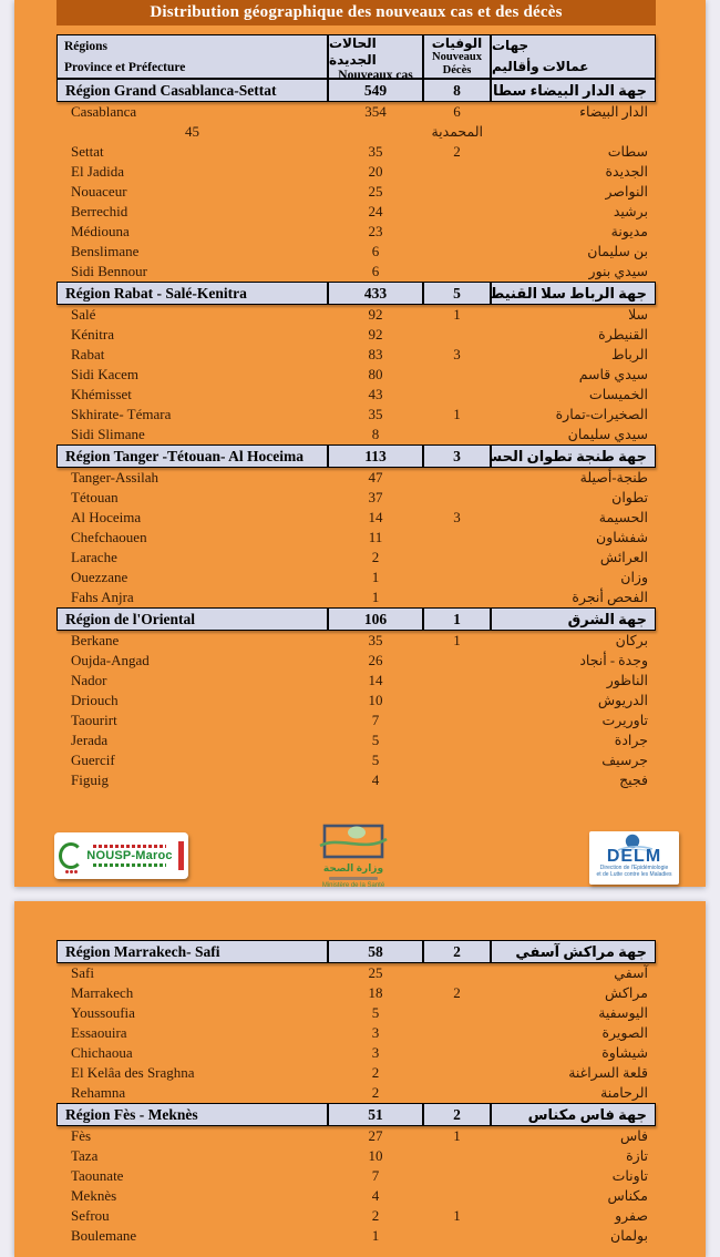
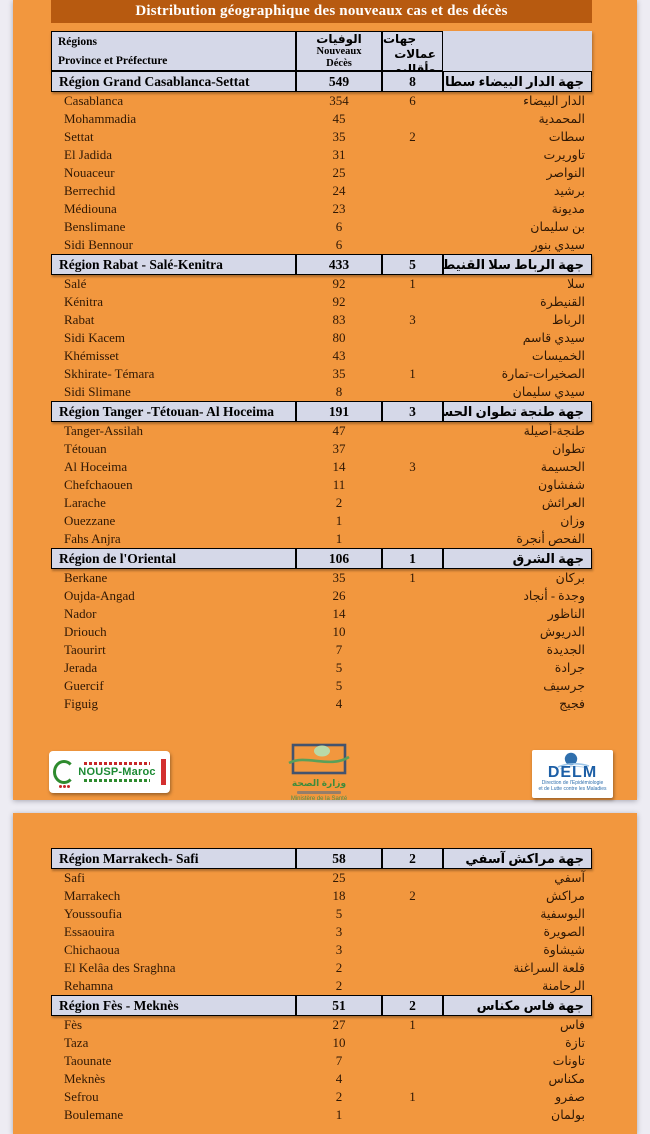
  Distribution géographique des nouveaux cas et des décès
  Régions
  Province et Préfecture
- الحالات الجديدة
- Nouveaux cas
  الوفيات
  Nouveaux
  Décès
  جهات
  عمالات وأقاليم
  Région Grand Casablanca-Settat
  549
  8
  جهة الدار البيضاء سطا
  Casablanca
  354
  6
  الدار البيضاء
+ Mohammadia
  45
  المحمدية
  Settat
  35
  2
  سطات
  El Jadida
- 20
+ 31
- الجديدة
+ تاوريرت
  Nouaceur
  25
  النواصر
  Berrechid
  24
  برشيد
  Médiouna
  23
  مديونة
  Benslimane
  6
  بن سليمان
  Sidi Bennour
  6
  سيدي بنور
  Région Rabat - Salé-Kenitra
  433
  5
  جهة الرباط سلا القنيط
  Salé
  92
  1
  سلا
  Kénitra
  92
  القنيطرة
  Rabat
  83
  3
  الرباط
  Sidi Kacem
  80
  سيدي قاسم
  Khémisset
  43
  الخميسات
  Skhirate- Témara
  35
  1
  الصخيرات-تمارة
  Sidi Slimane
  8
  سيدي سليمان
  Région Tanger -Tétouan- Al Hoceima
- 113
+ 191
  3
  جهة طنجة تطوان الحس
  Tanger-Assilah
  47
  طنجة-أصيلة
  Tétouan
  37
  تطوان
  Al Hoceima
  14
  3
  الحسيمة
  Chefchaouen
  11
  شفشاون
  Larache
  2
  العرائش
  Ouezzane
  1
  وزان
  Fahs Anjra
  1
  الفحص أنجرة
  Région de l'Oriental
  106
  1
  جهة الشرق
  Berkane
  35
  1
  بركان
  Oujda-Angad
  26
  وجدة - أنجاد
  Nador
  14
  الناظور
  Driouch
  10
  الدريوش
  Taourirt
  7
- تاوريرت
+ الجديدة
  Jerada
  5
  جرادة
  Guercif
  5
  جرسيف
  Figuig
  4
  فجيج
  NOUSP-Maroc
  وزارة الصحة
  DELM
  Région Marrakech- Safi
  58
  2
  جهة مراكش آسفي
  Safi
  25
  آسفي
  Marrakech
  18
  2
  مراكش
  Youssoufia
  5
  اليوسفية
  Essaouira
  3
  الصويرة
  Chichaoua
  3
  شيشاوة
  El Kelâa des Sraghna
  2
  قلعة السراغنة
  Rehamna
  2
  الرحامنة
  Région Fès - Meknès
  51
  2
  جهة فاس مكناس
  Fès
  27
  1
  فاس
  Taza
  10
  تازة
  Taounate
  7
  تاونات
  Meknès
  4
  مكناس
  Sefrou
  2
  1
  صفرو
  Boulemane
  1
  بولمان
